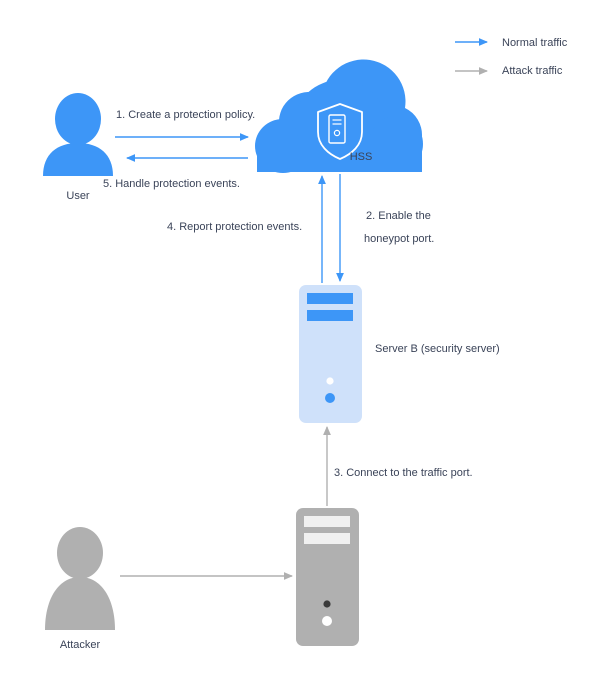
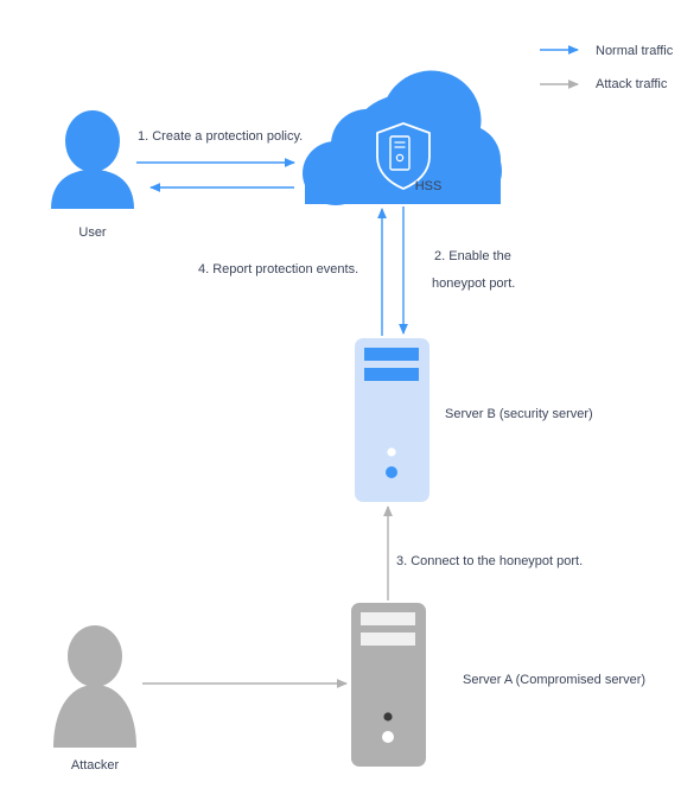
  Normal traffic
  Attack traffic
  HSS
  User
  Attacker
  Server B (security server)
+ Server A (Compromised server)
  1. Create a protection policy.
- 5. Handle protection events.
  4. Report protection events.
  2. Enable the
  honeypot port.
- 3. Connect to the traffic port.
+ 3. Connect to the honeypot port.
